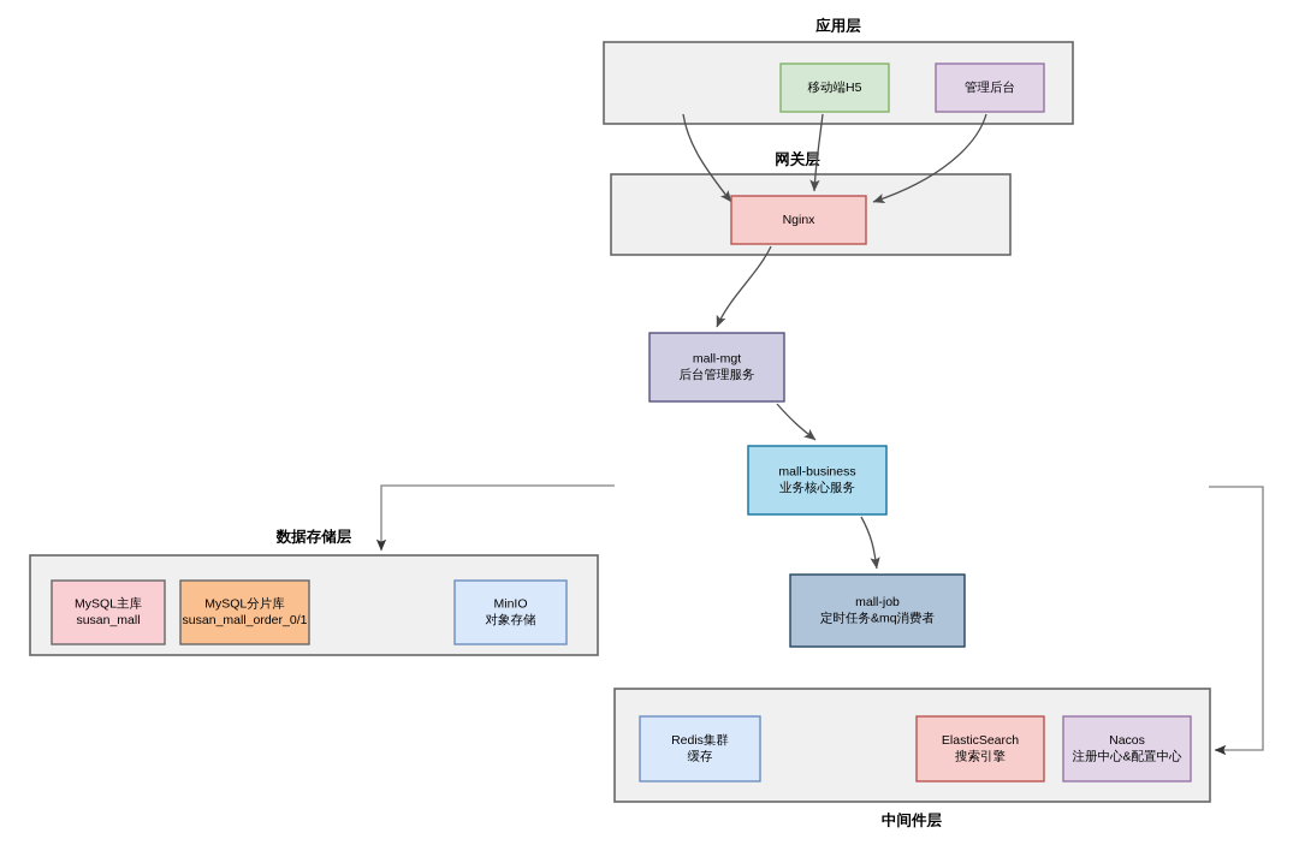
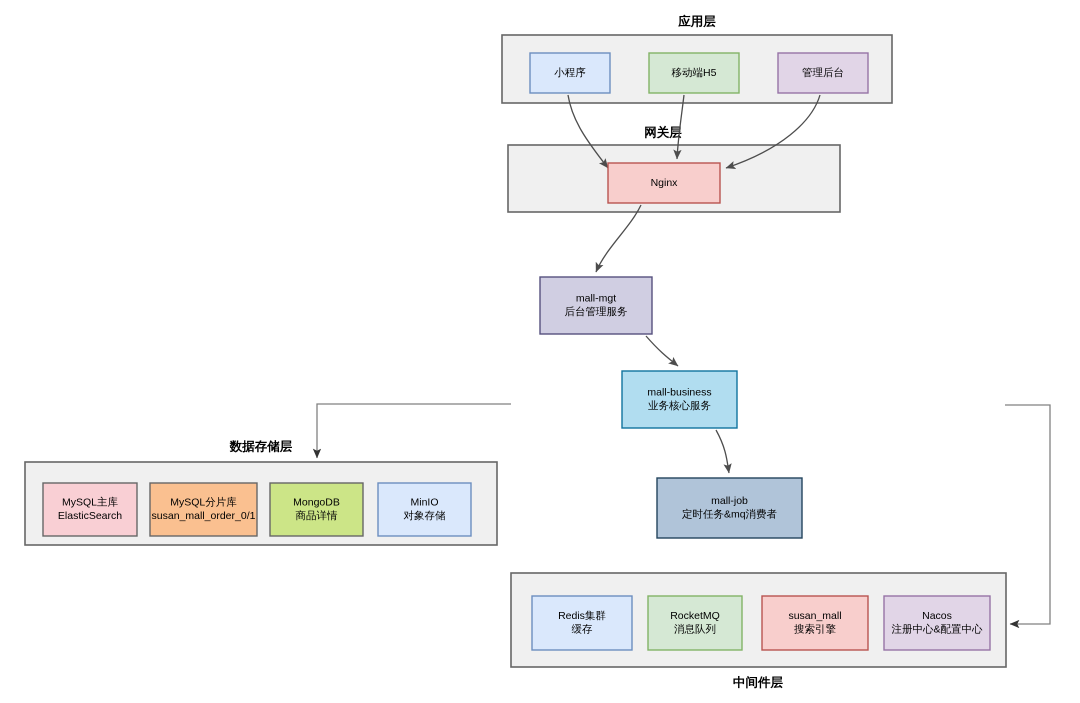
  应用层
  网关层
  数据存储层
  中间件层
+ 小程序
  移动端H5
  管理后台
  Nginx
  mall-mgt
  后台管理服务
  mall-business
  业务核心服务
  mall-job
  定时任务&mq消费者
  MySQL主库
- susan_mall
+ ElasticSearch
  MySQL分片库
  susan_mall_order_0/1
+ MongoDB
+ 商品详情
  MinIO
  对象存储
  Redis集群
  缓存
+ RocketMQ
+ 消息队列
- ElasticSearch
+ susan_mall
  搜索引擎
  Nacos
  注册中心&配置中心
